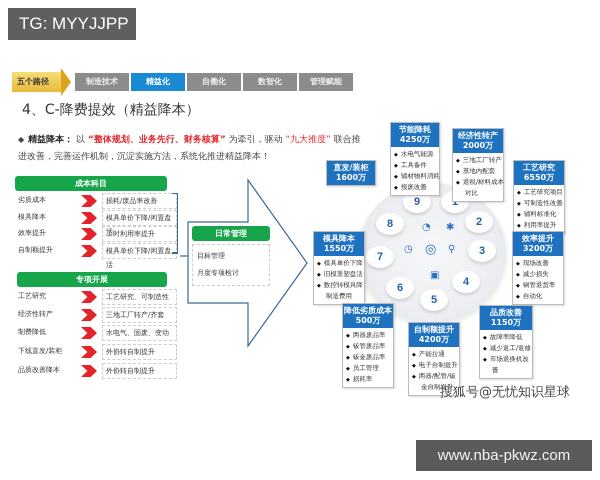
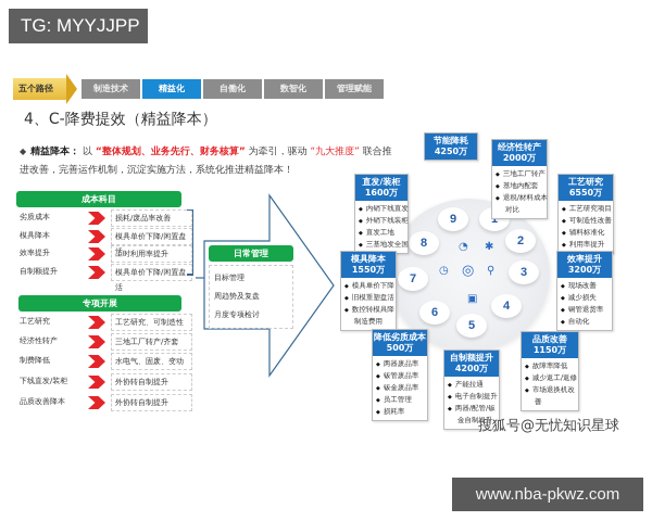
  TG: MYYJJPP
  五个路径
  制造技术
  精益化
  自働化
  数智化
  管理赋能
  4、C-降费提效（精益降本）
  ◆ 精益降本： 以 “整体规划、业务先行、财务核算” 为牵引，驱动 “九大推度” 联合推进改善，完善运作机制，沉淀实施方法，系统化推进精益降本！
  成本科目
  劣质成本
  损耗/废品率改善
  模具降本
  模具单价下降/闲置盘活
  效率提升
  工时利用率提升
  自制额提升
  模具单价下降/闲置盘活
  专项开展
  工艺研究
  工艺研究、可制造性
  经济性转产
  三地工厂转产/齐套
  制费降低
  水电气、固废、变动
  下线直发/装柜
  外协转自制提升
  品质改善降本
  外协转自制提升
  日常管理
  目标管理
+ 周趋势及复盘
  月度专项检讨
  9
  1
  2
  3
  4
  5
  6
  7
  8
  ◔
  ✱
  ◷
  ◎
  ⚲
  ▣
  直发/装柜
  1600万
+ 内销下线直发
+ 外销下线装柜
+ 直发工地
+ 三基地发全国
  节能降耗
  4250万
- 水电气能源
- 工具备件
- 辅材物料消耗
- 报废改善
  经济性转产
  2000万
  三地工厂转产
  基地内配套
  退税/材料成本
  对比
  工艺研究
  6550万
  工艺研究项目
  可制造性改善
  辅料标准化
  利用率提升
  效率提升
  3200万
  现场改善
  减少损失
  铜管退货率
  自动化
  模具降本
  1550万
  模具单价下降
  旧模重塑盘活
  数控转模具降
  制造费用
  降低劣质成本
  500万
  两器废品率
  钣管废品率
  钣金废品率
  员工管理
  损耗率
  自制额提升
  4200万
  产能拉通
  电子自制提升
  两器/配管/钣
  金自制提升
  品质改善
  1150万
  故障率降低
  减少返工/返修
  市场退换机改
  善
  搜狐号@无忧知识星球
  www.nba-pkwz.com
